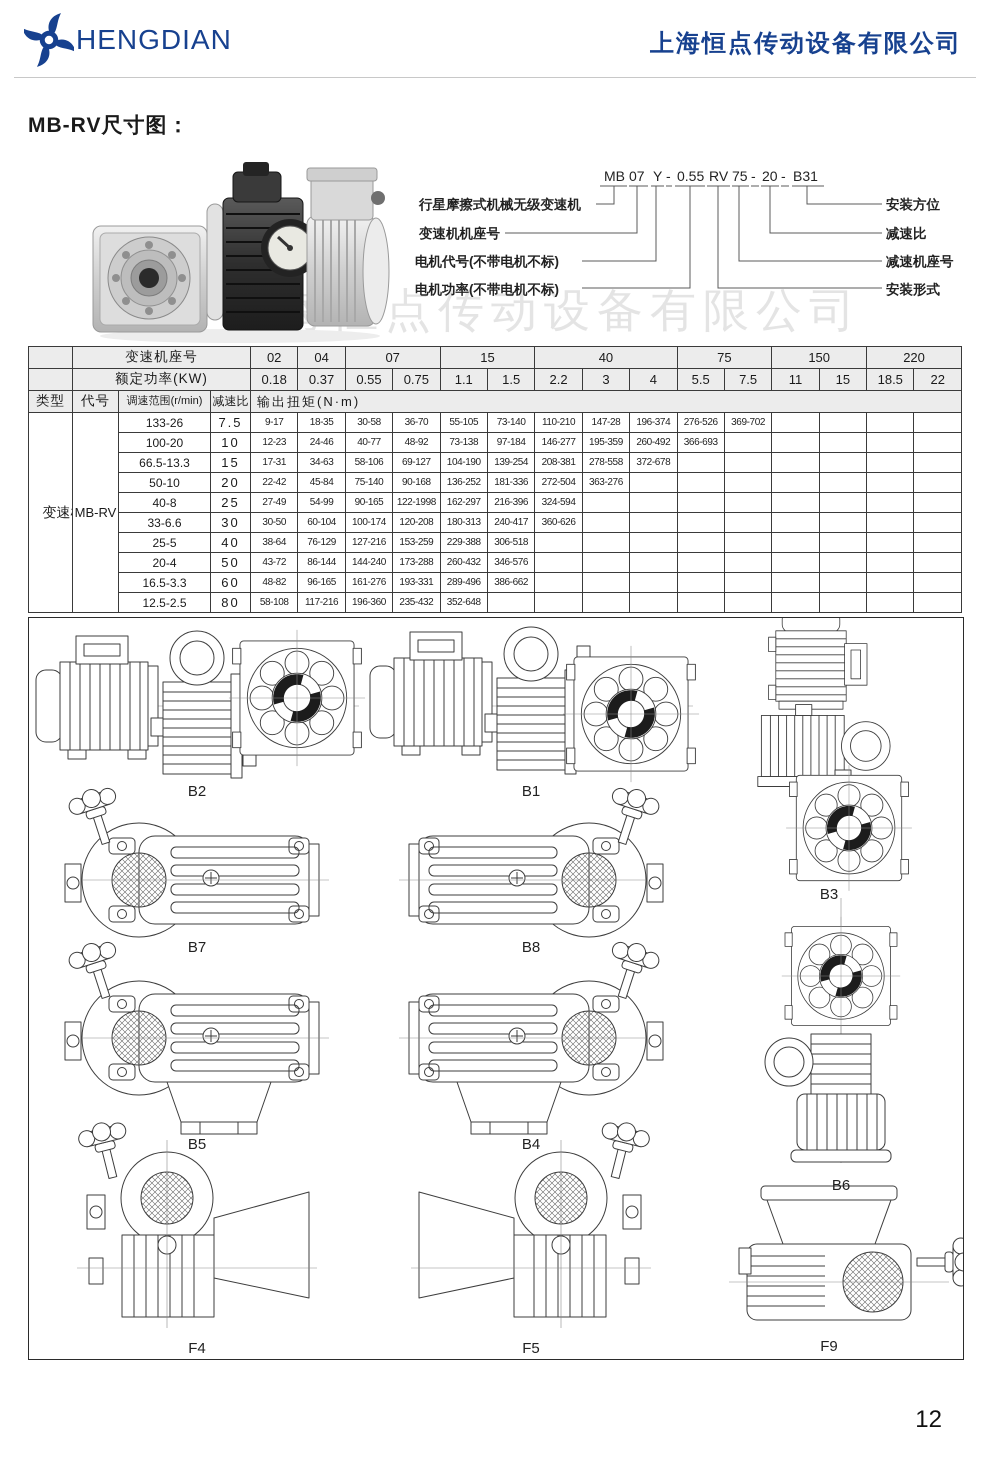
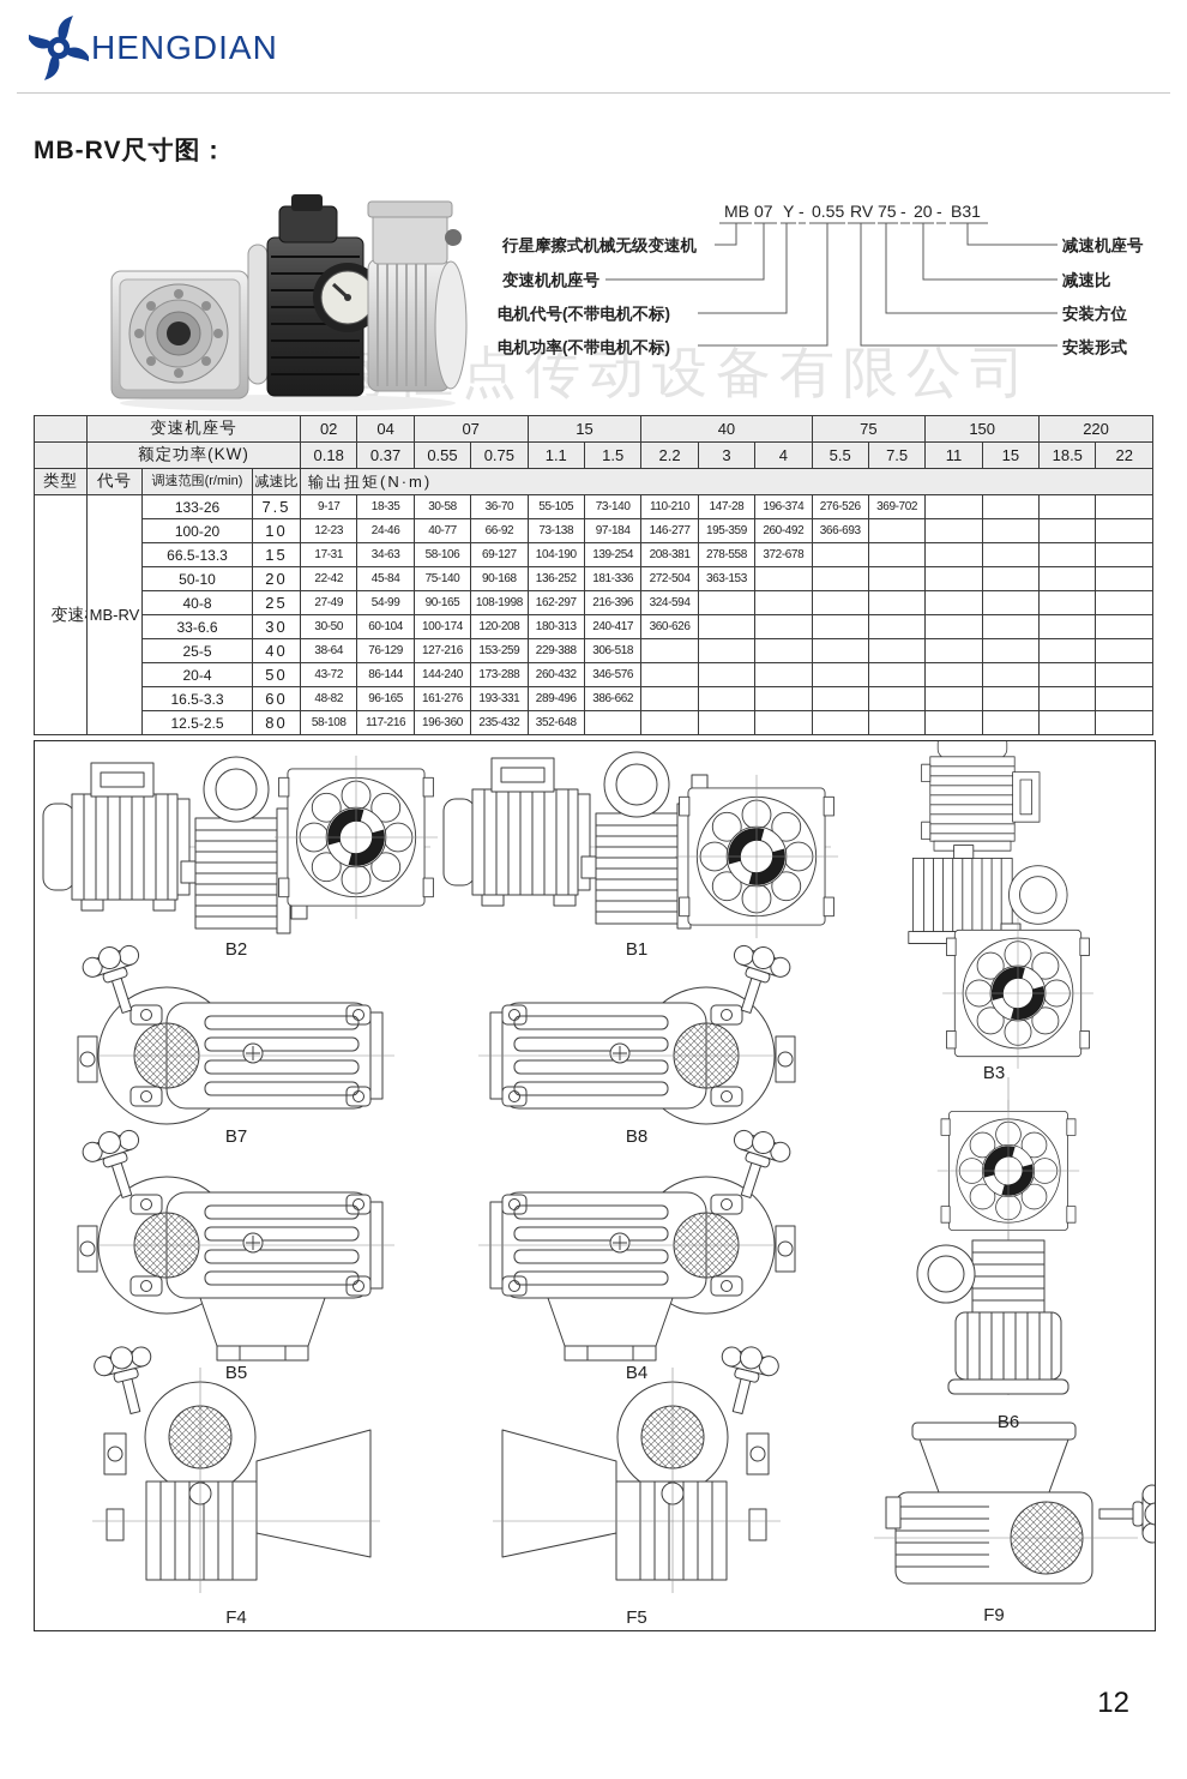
  HENGDIAN
- 上海恒点传动设备有限公司
  MB-RV尺寸图：
  海点传动设备有限公司
  MB
  07
  Y
  -
  0.55
  RV
  75
  -
  20
  -
  B31
  行星摩擦式机械无级变速机
  变速机机座号
  电机代号(不带电机不标)
  电机功率(不带电机不标)
- 安装方位
+ 减速机座号
  减速比
- 减速机座号
+ 安装方位
  安装形式
  	变速机座号	02	04	07	15	40	75	150	220
  	额定功率(KW)	0.18	0.37	0.55	0.75	1.1	1.5	2.2	3	4	5.5	7.5	11	15	18.5	22
  类型	代号	调速范围(r/min)	减速比	输出扭矩(N·m)
  变速	MB-RV	133-26	7.5	9-17	18-35	30-58	36-70	55-105	73-140	110-210	147-28	196-374	276-526	369-702
- 100-20	10	12-23	24-46	40-77	48-92	73-138	97-184	146-277	195-359	260-492	366-693
+ 100-20	10	12-23	24-46	40-77	66-92	73-138	97-184	146-277	195-359	260-492	366-693
  66.5-13.3	15	17-31	34-63	58-106	69-127	104-190	139-254	208-381	278-558	372-678
- 50-10	20	22-42	45-84	75-140	90-168	136-252	181-336	272-504	363-276
+ 50-10	20	22-42	45-84	75-140	90-168	136-252	181-336	272-504	363-153
- 40-8	25	27-49	54-99	90-165	122-1998	162-297	216-396	324-594
+ 40-8	25	27-49	54-99	90-165	108-1998	162-297	216-396	324-594
  33-6.6	30	30-50	60-104	100-174	120-208	180-313	240-417	360-626
  25-5	40	38-64	76-129	127-216	153-259	229-388	306-518
  20-4	50	43-72	86-144	144-240	173-288	260-432	346-576
  16.5-3.3	60	48-82	96-165	161-276	193-331	289-496	386-662
  12.5-2.5	80	58-108	117-216	196-360	235-432	352-648
  B2
  B1
  B3
  B7
  B8
  B5
  B4
  B6
  F4
  F5
  F9
  12
